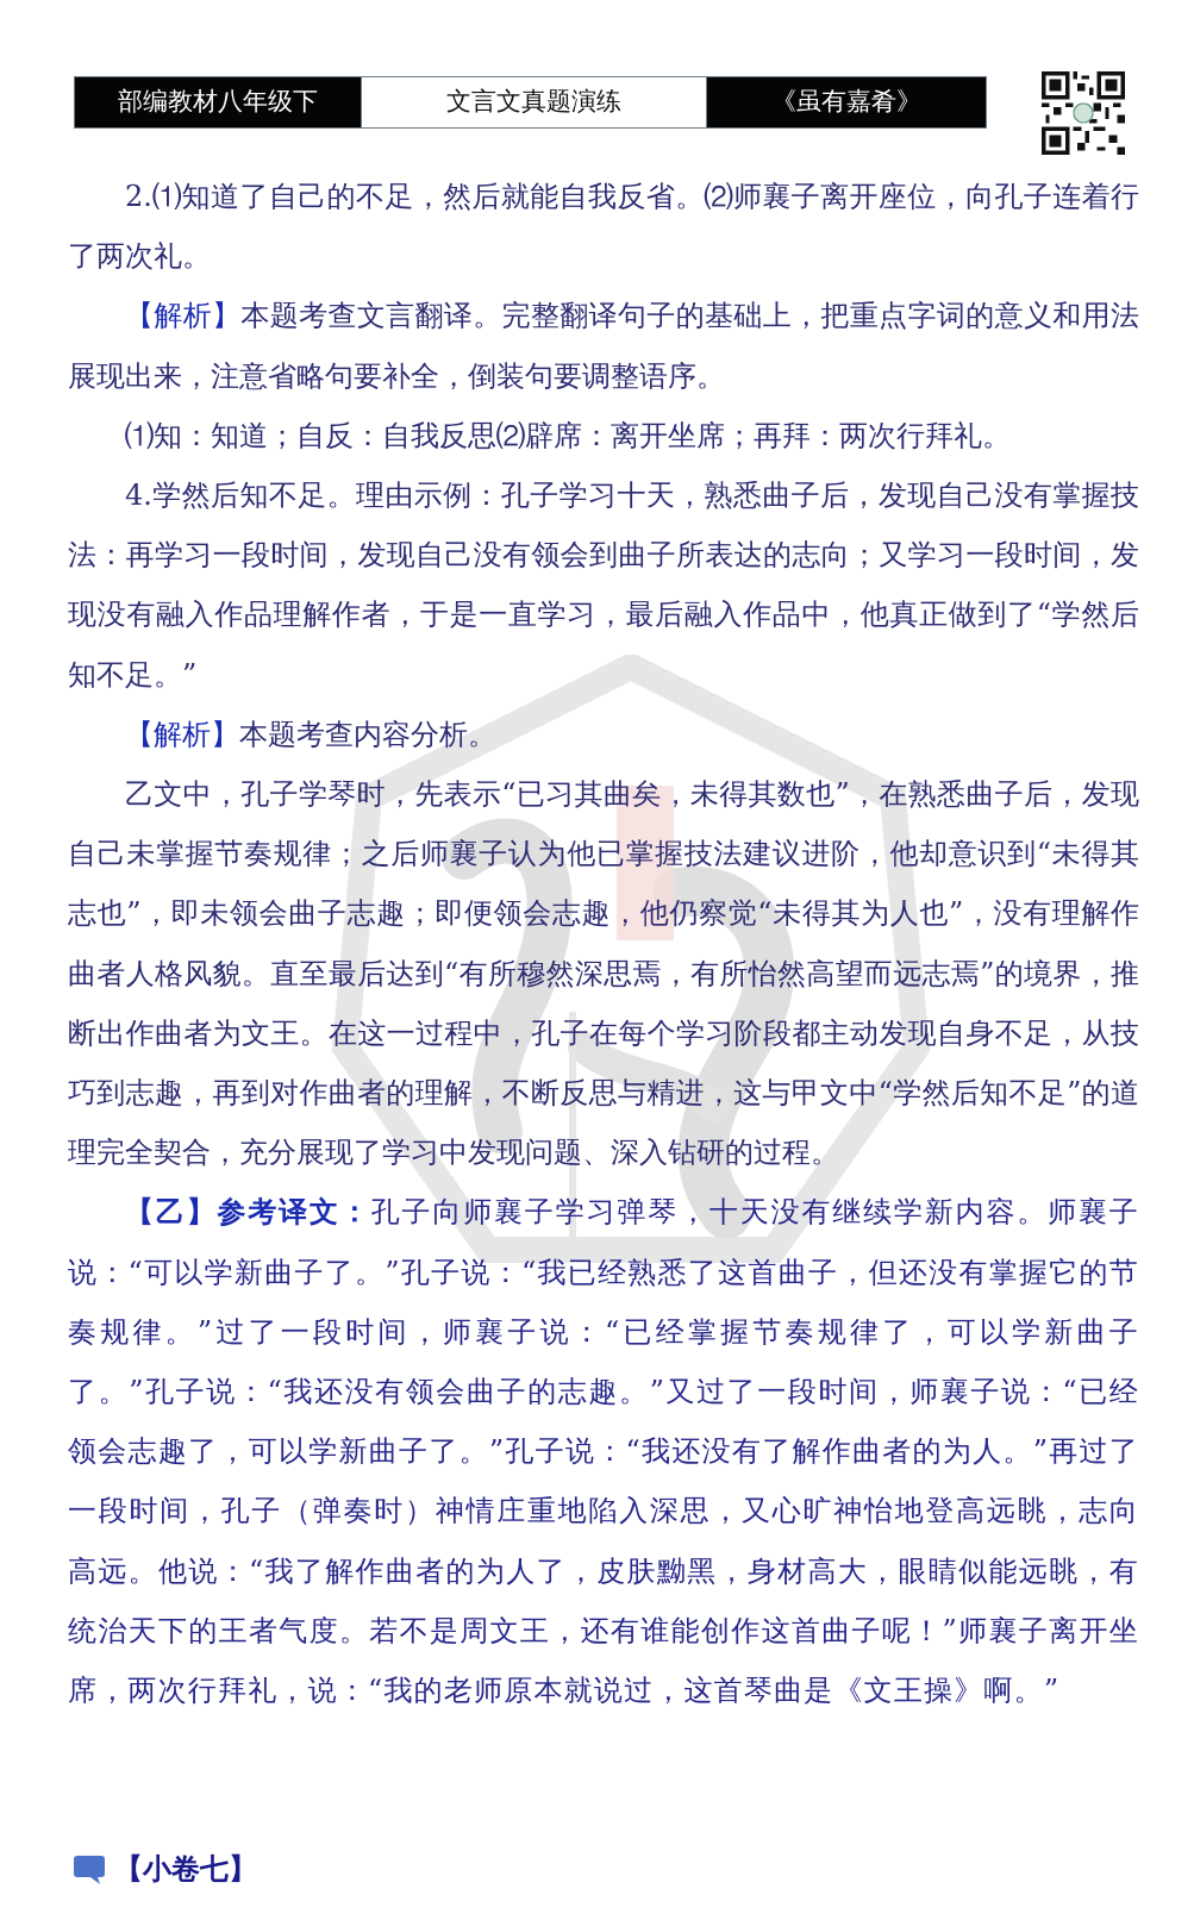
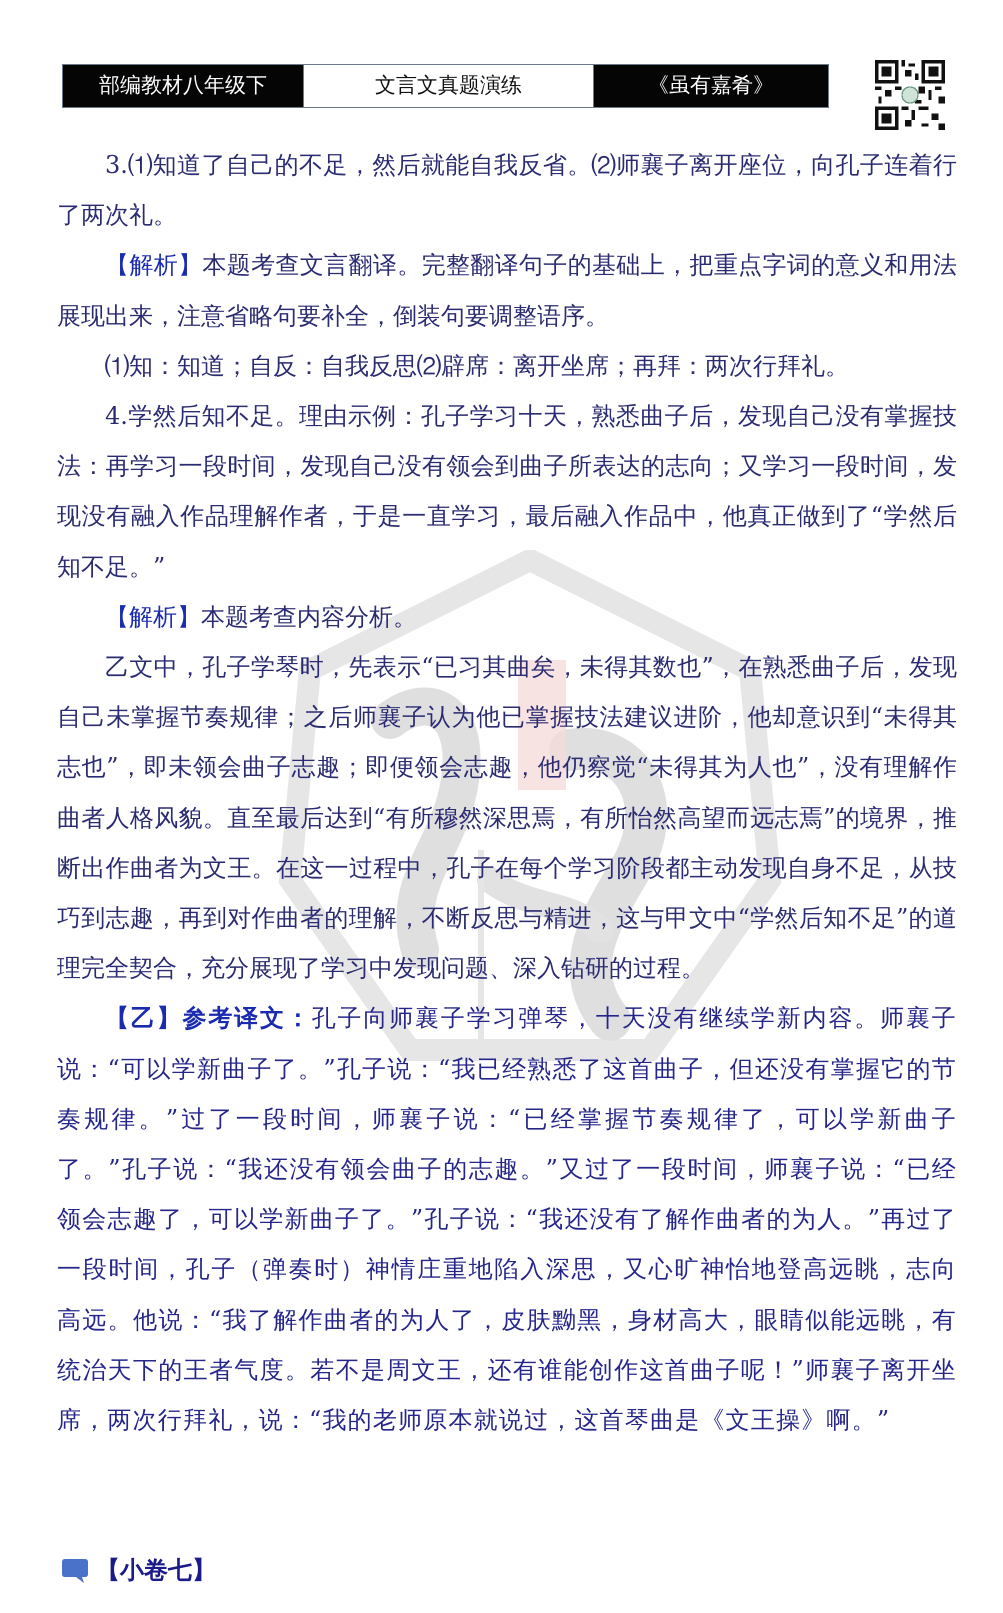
  部编教材八年级下
  文言文真题演练
  《虽有嘉肴》
- 2.⑴知道了自己的不足，然后就能自我反省。⑵师襄子离开座位，向孔子连着行了两次礼。
+ 3.⑴知道了自己的不足，然后就能自我反省。⑵师襄子离开座位，向孔子连着行了两次礼。
  【解析】本题考查文言翻译。完整翻译句子的基础上，把重点字词的意义和用法展现出来，注意省略句要补全，倒装句要调整语序。
  ⑴知：知道；自反：自我反思⑵辟席：离开坐席；再拜：两次行拜礼。
  4.学然后知不足。理由示例：孔子学习十天，熟悉曲子后，发现自己没有掌握技法：再学习一段时间，发现自己没有领会到曲子所表达的志向；又学习一段时间，发现没有融入作品理解作者，于是一直学习，最后融入作品中，他真正做到了“学然后知不足。”
  【解析】本题考查内容分析。
  乙文中，孔子学琴时，先表示“已习其曲矣，未得其数也”，在熟悉曲子后，发现自己未掌握节奏规律；之后师襄子认为他已掌握技法建议进阶，他却意识到“未得其志也”，即未领会曲子志趣；即便领会志趣，他仍察觉“未得其为人也”，没有理解作曲者人格风貌。直至最后达到“有所穆然深思焉，有所怡然高望而远志焉”的境界，推断出作曲者为文王。在这一过程中，孔子在每个学习阶段都主动发现自身不足，从技巧到志趣，再到对作曲者的理解，不断反思与精进，这与甲文中“学然后知不足”的道理完全契合，充分展现了学习中发现问题、深入钻研的过程。
  【乙】参考译文：孔子向师襄子学习弹琴，十天没有继续学新内容。师襄子说：“可以学新曲子了。”孔子说：“我已经熟悉了这首曲子，但还没有掌握它的节奏规律。”过了一段时间，师襄子说：“已经掌握节奏规律了，可以学新曲子了。”孔子说：“我还没有领会曲子的志趣。”又过了一段时间，师襄子说：“已经领会志趣了，可以学新曲子了。”孔子说：“我还没有了解作曲者的为人。”再过了一段时间，孔子（弹奏时）神情庄重地陷入深思，又心旷神怡地登高远眺，志向高远。他说：“我了解作曲者的为人了，皮肤黝黑，身材高大，眼睛似能远眺，有统治天下的王者气度。若不是周文王，还有谁能创作这首曲子呢！”师襄子离开坐席，两次行拜礼，说：“我的老师原本就说过，这首琴曲是《文王操》啊。”
  【小卷七】
